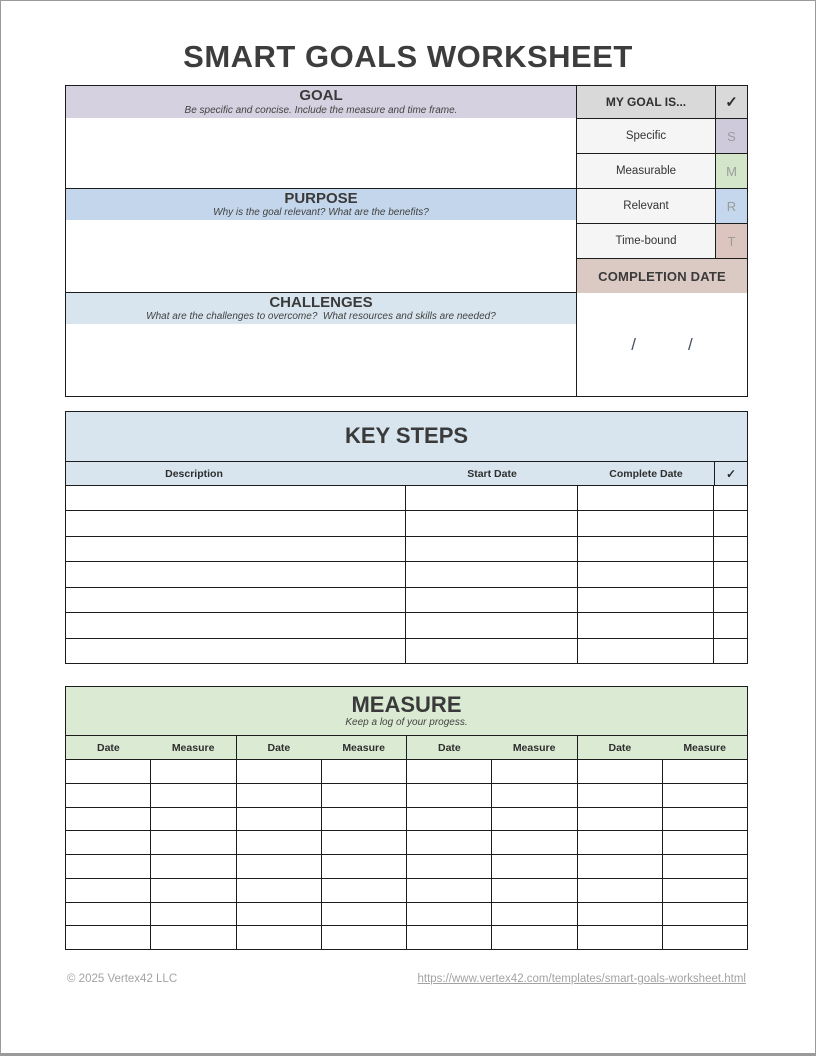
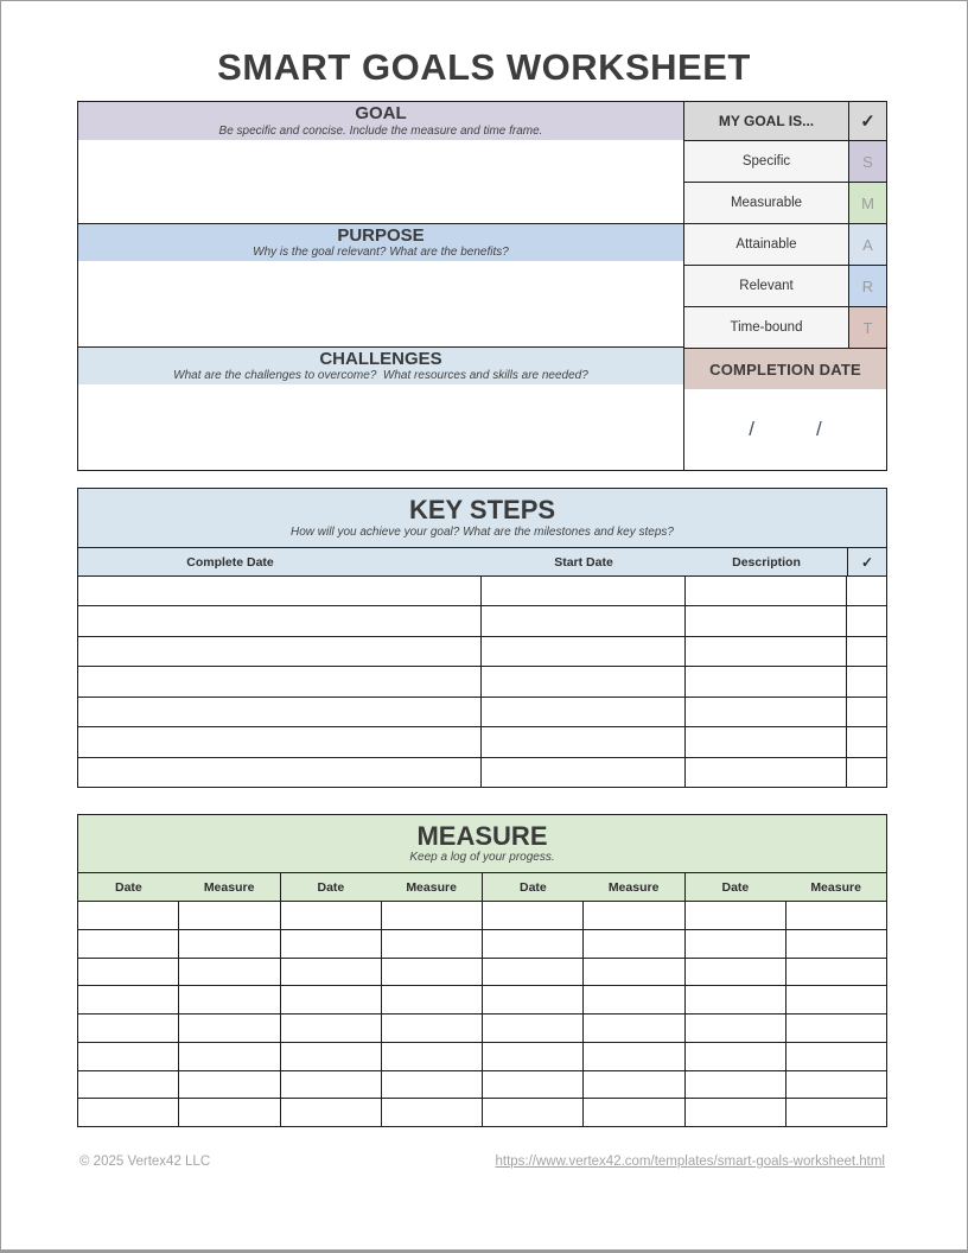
  SMART GOALS WORKSHEET
  GOAL
  Be specific and concise. Include the measure and time frame.
  PURPOSE
  Why is the goal relevant? What are the benefits?
  CHALLENGES
  What are the challenges to overcome? What resources and skills are needed?
  MY GOAL IS...
  ✓
  Specific
  S
  Measurable
  M
+ Attainable
+ A
  Relevant
  R
  Time-bound
  T
  COMPLETION DATE
  /
  /
  KEY STEPS
+ How will you achieve your goal? What are the milestones and key steps?
- Description
+ Complete Date
  Start Date
- Complete Date
+ Description
  ✓
  MEASURE
  Keep a log of your progess.
  Date
  Measure
  Date
  Measure
  Date
  Measure
  Date
  Measure
  © 2025 Vertex42 LLC
  https://www.vertex42.com/templates/smart-goals-worksheet.html
